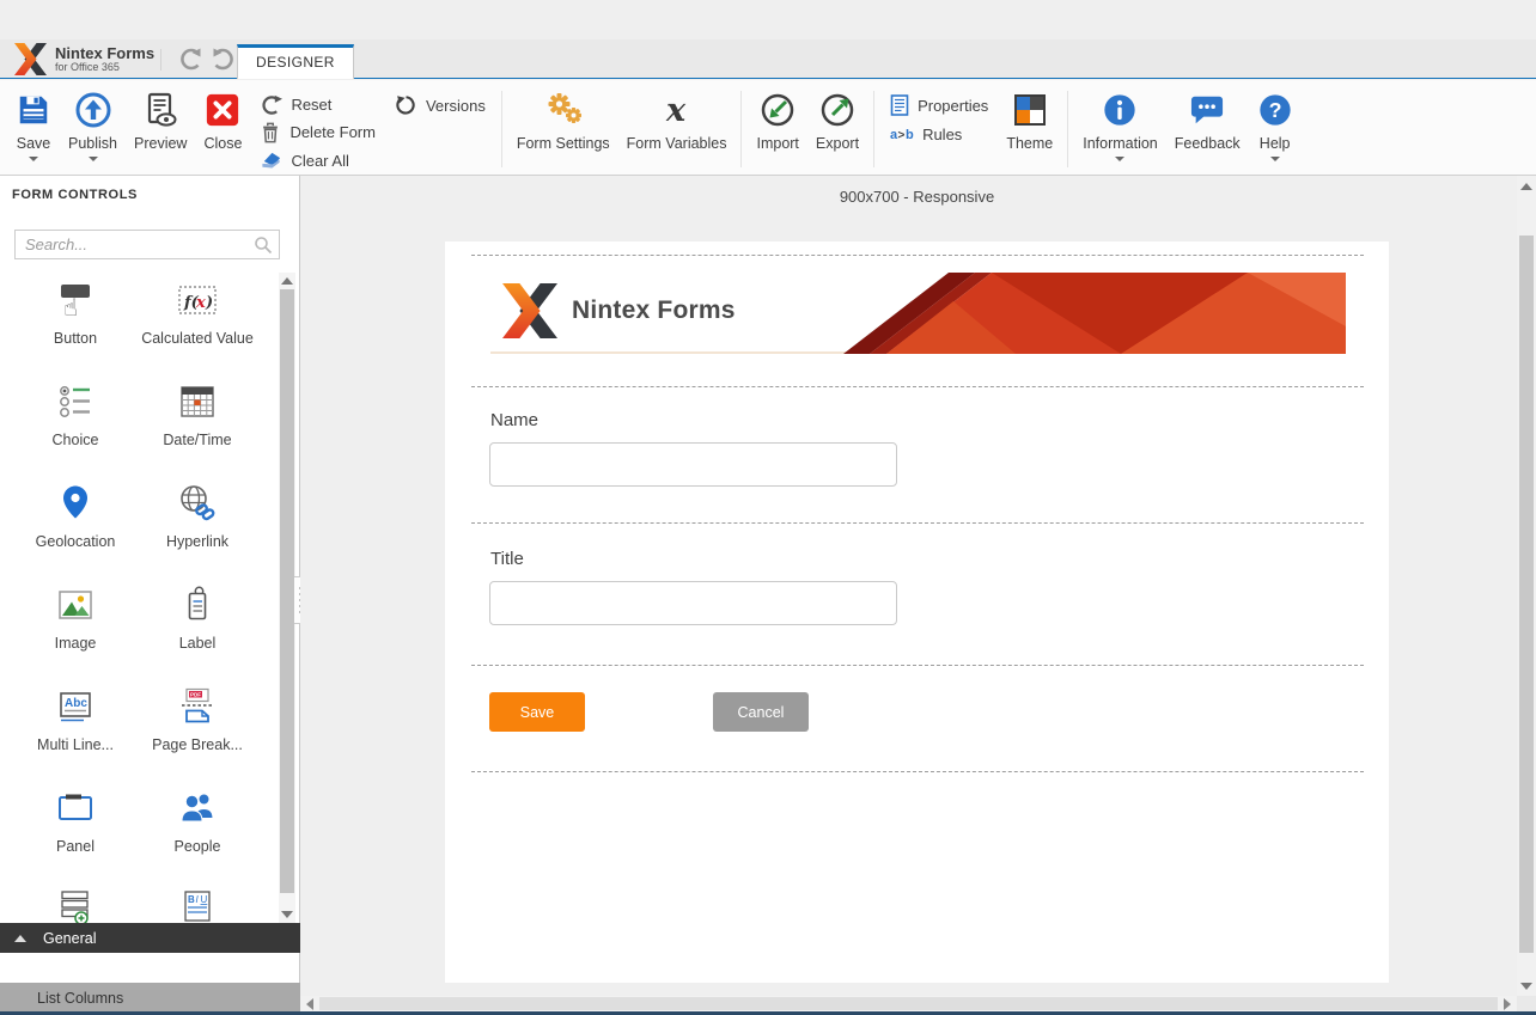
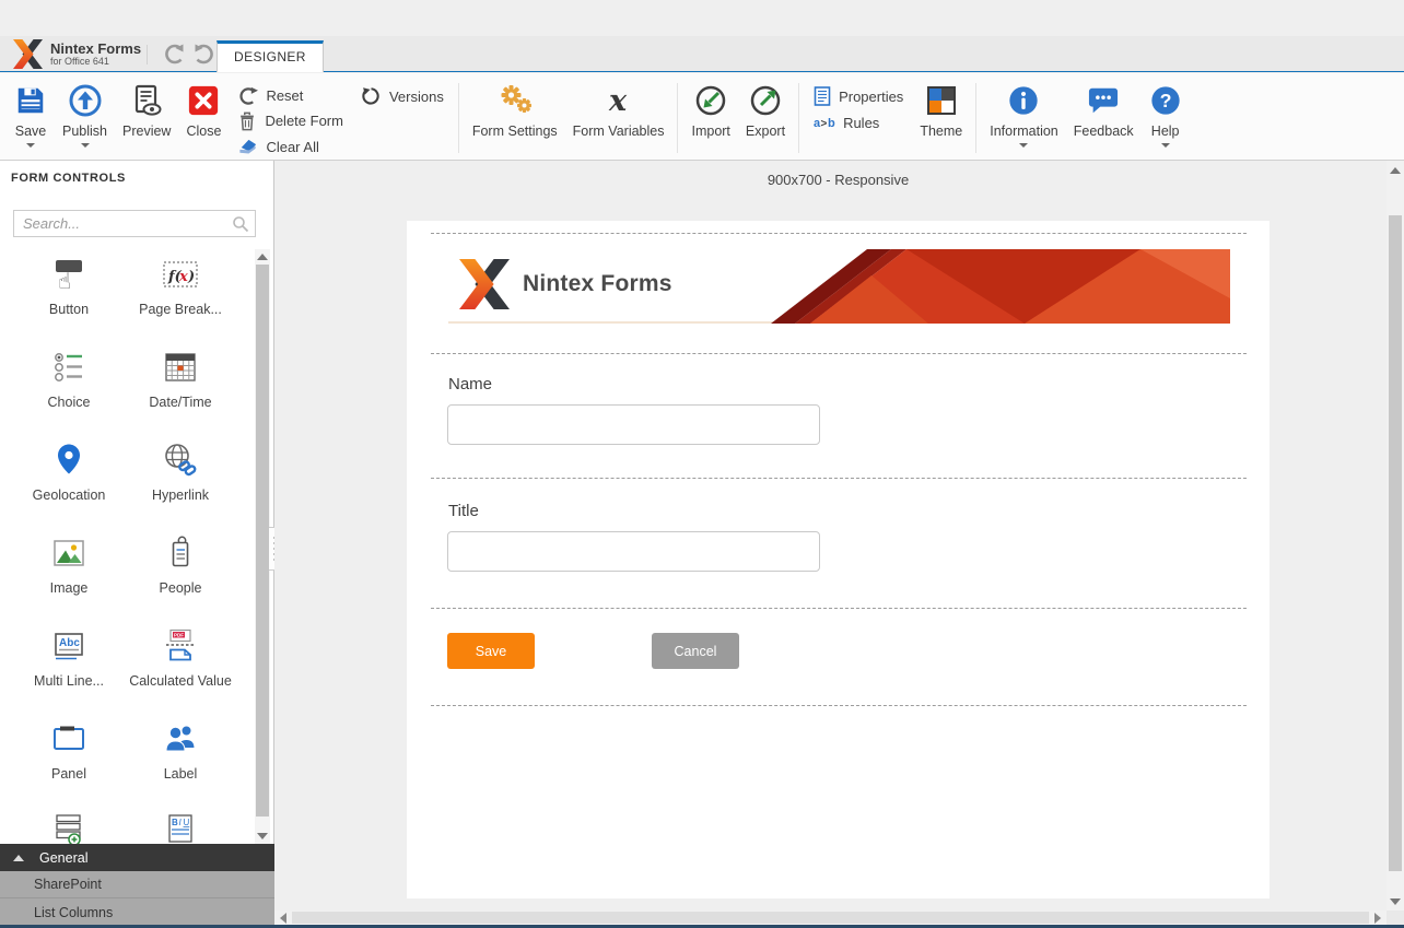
  Nintex Forms
- for Office 365
+ for Office 641
  DESIGNER
  Save
  Publish
  Preview
  Close
  Reset
  Delete Form
  Clear All
  Versions
  Form Settings
  x
  Form Variables
  Import
  Export
  Properties
  a
  >
  b
  Rules
  Theme
  Information
  Feedback
  ?
  Help
  FORM CONTROLS
  Search...
  ☝
  Button
  f(
  x
  )
- Calculated Value
+ Page Break...
  Choice
  Date/Time
  Geolocation
  Hyperlink
  Image
- Label
+ People
  Abc
  Multi Line...
- Page Break...
+ Calculated Value
  Panel
- People
+ Label
  B
  I
  U
  General
+ SharePoint
  List Columns
  900x700 - Responsive
  Nintex Forms
  Name
  Title
  Save
  Cancel
